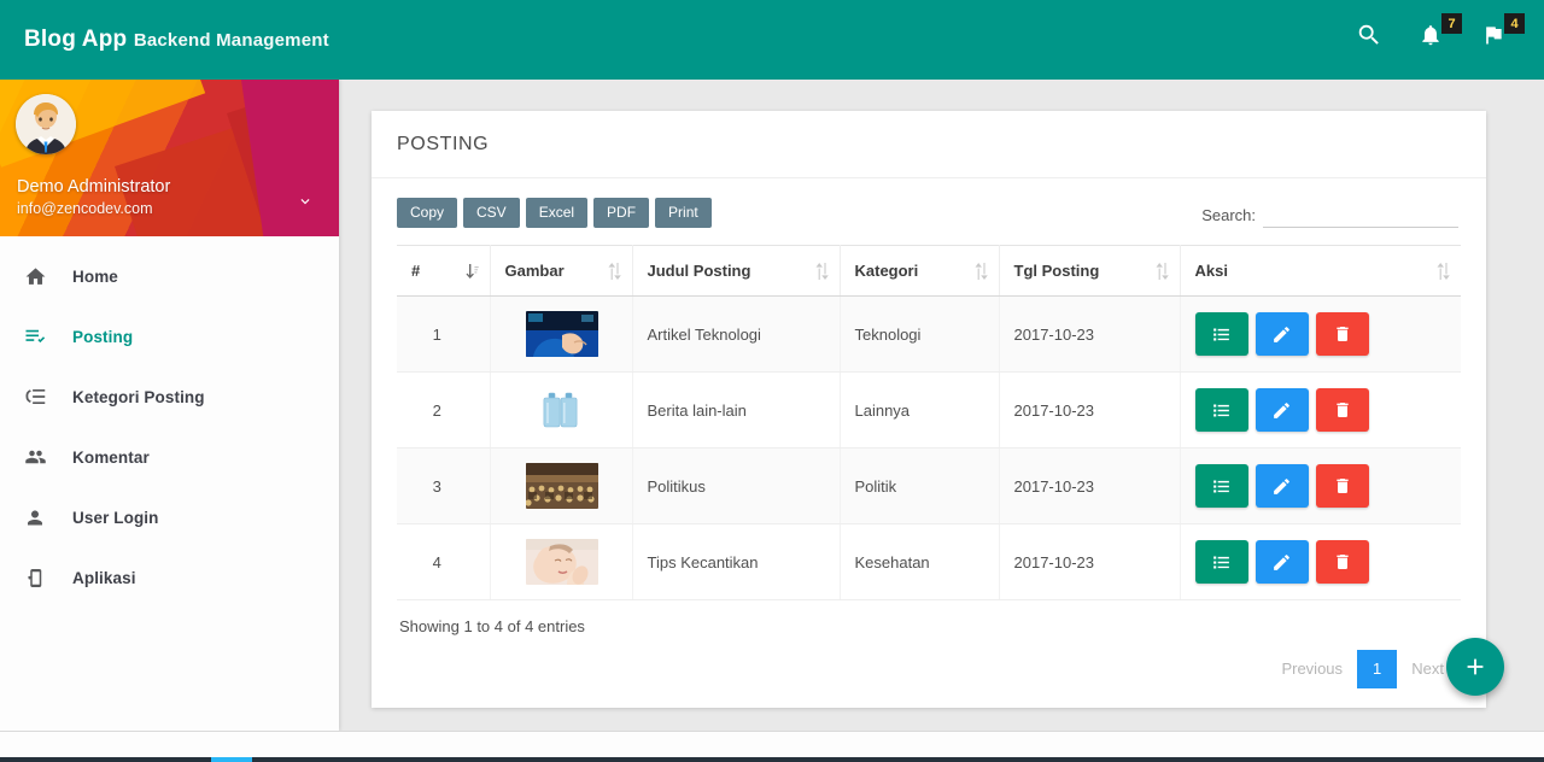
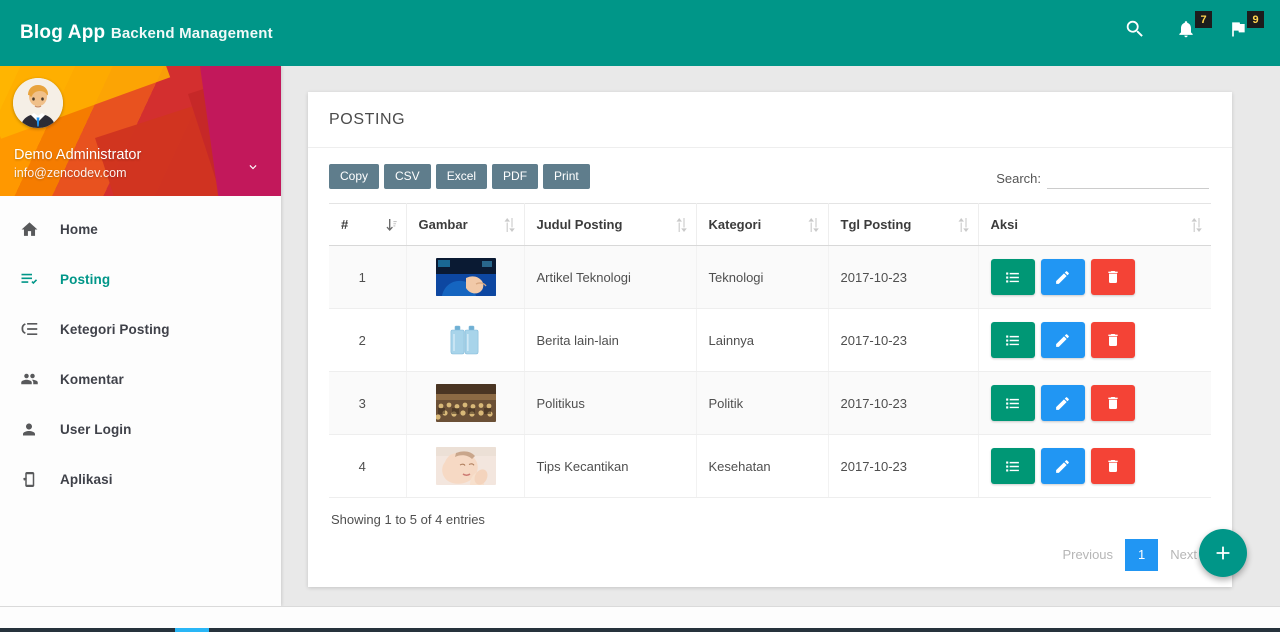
  Blog App Backend Management
  7
- 4
+ 9
  Demo Administrator
  info@zencodev.com
  Home
  Posting
  Ketegori Posting
  Komentar
  User Login
  Aplikasi
  POSTING
  Copy
  CSV
  Excel
  PDF
  Print
  Search:
  #	Gambar	Judul Posting	Kategori	Tgl Posting	Aksi
  1		Artikel Teknologi	Teknologi	2017-10-23
  2		Berita lain-lain	Lainnya	2017-10-23
  3		Politikus	Politik	2017-10-23
  4		Tips Kecantikan	Kesehatan	2017-10-23
- Showing 1 to 4 of 4 entries
+ Showing 1 to 5 of 4 entries
  Previous
  1
  Next
